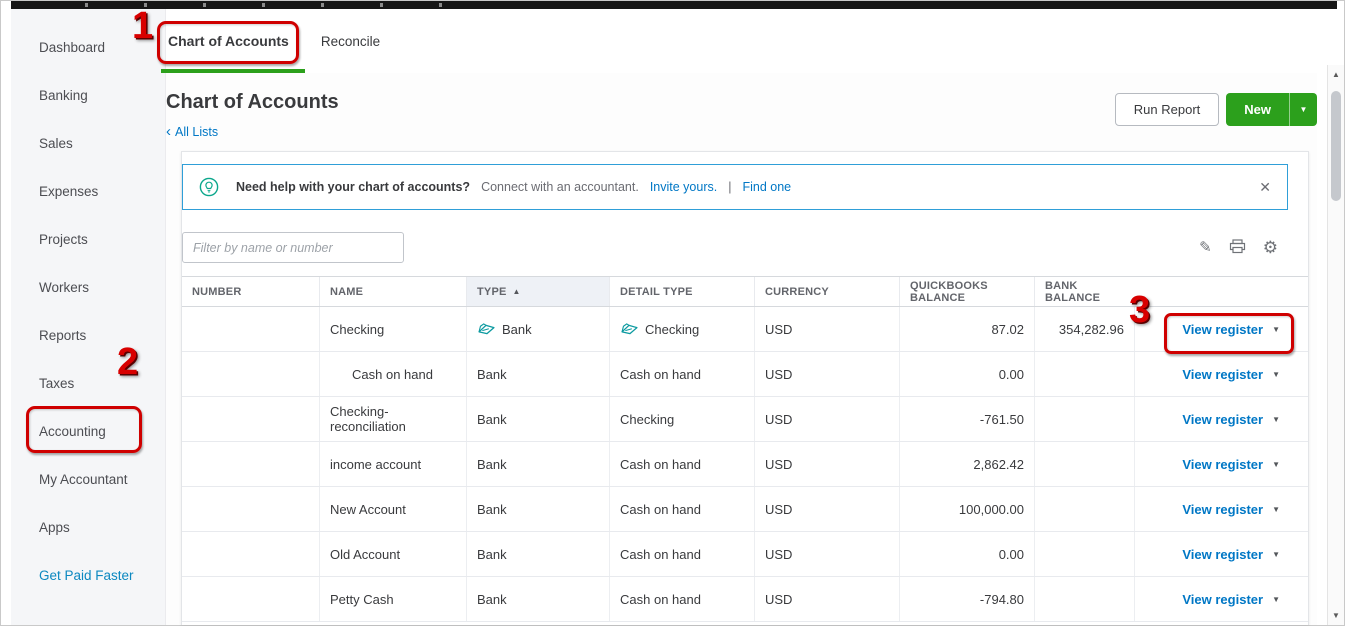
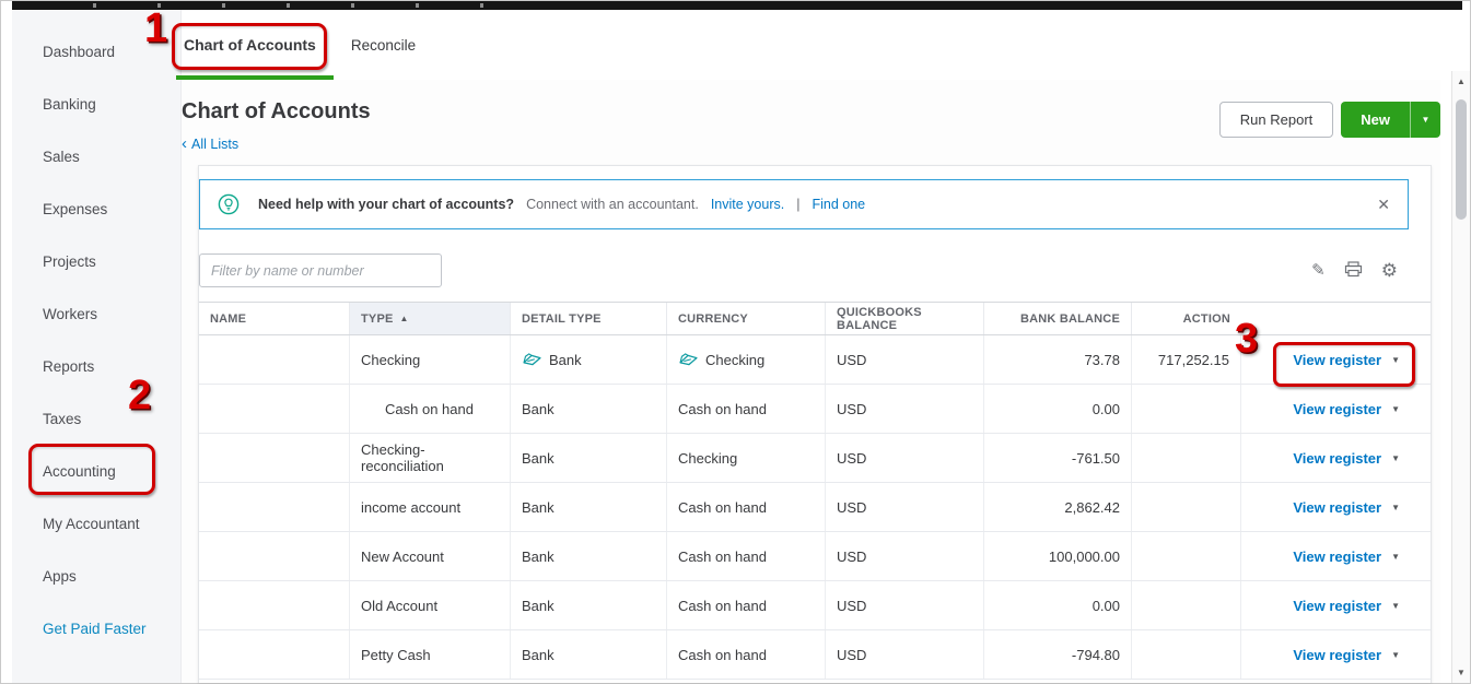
  Dashboard
  Banking
  Sales
  Expenses
  Projects
  Workers
  Reports
  Taxes
  Accounting
  My Accountant
  Apps
  Get Paid Faster
  Chart of Accounts
  Reconcile
  Chart of Accounts
  ‹ All Lists
  Run Report
  New
  ▼
  Need help with your chart of accounts?
  Connect with an accountant.
  Invite yours.
  |
  Find one
  ✕
  Filter by name or number
  ✎
  ⚙
- NUMBER
  NAME
  TYPE
  ▲
  DETAIL TYPE
  CURRENCY
  QUICKBOOKS BALANCE
  BANK BALANCE
+ ACTION
  Checking
  Bank
  Checking
  USD
- 87.02
+ 73.78
- 354,282.96
+ 717,252.15
  View register
  ▼
  Cash on hand
  Bank
  Cash on hand
  USD
  0.00
  View register
  ▼
  Checking-reconciliation
  Bank
  Checking
  USD
  -761.50
  View register
  ▼
  income account
  Bank
  Cash on hand
  USD
  2,862.42
  View register
  ▼
  New Account
  Bank
  Cash on hand
  USD
  100,000.00
  View register
  ▼
  Old Account
  Bank
  Cash on hand
  USD
  0.00
  View register
  ▼
  Petty Cash
  Bank
  Cash on hand
  USD
  -794.80
  View register
  ▼
  ▲
  ▼
  1
  2
  3
